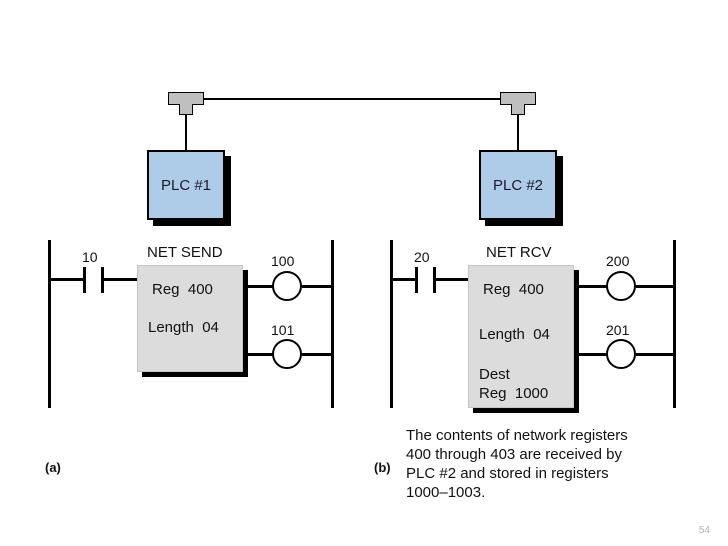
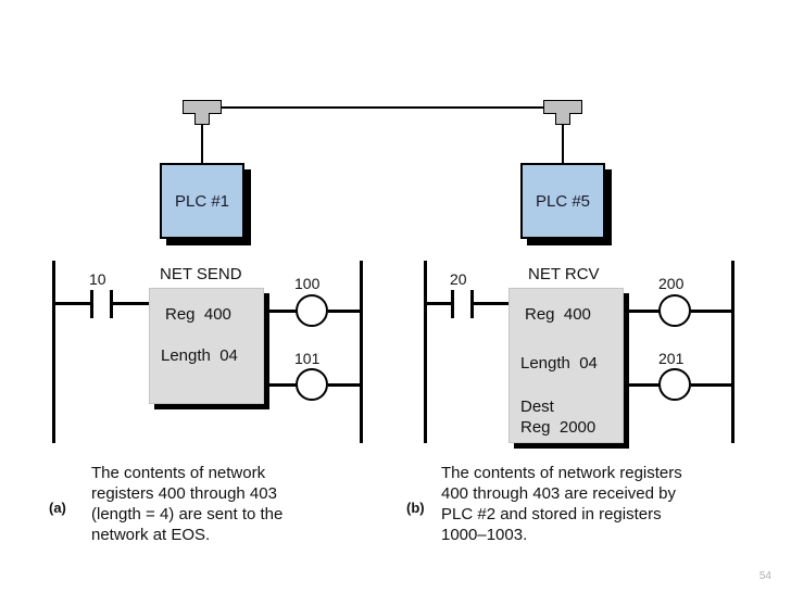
  PLC #1
- PLC #2
+ PLC #5
  10
  NET SEND
  Reg 400
  Length 04
  100
  101
  20
  NET RCV
  Reg 400
  Length 04
  Dest
- Reg 1000
+ Reg 2000
  200
  201
  (a)
+ The contents of network
+ registers 400 through 403
+ (length = 4) are sent to the
+ network at EOS.
  (b)
  The contents of network registers
  400 through 403 are received by
  PLC #2 and stored in registers
  1000–1003.
  54
